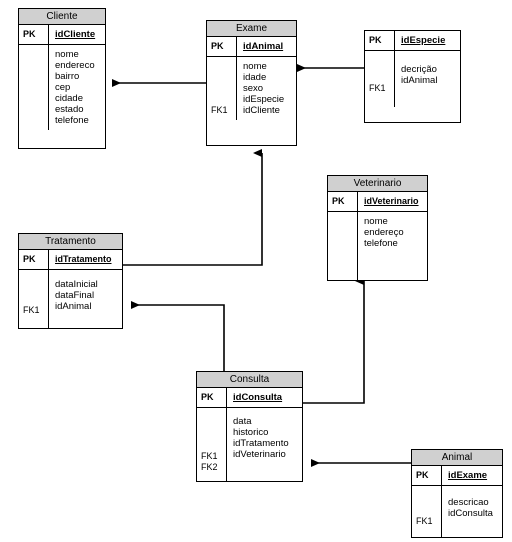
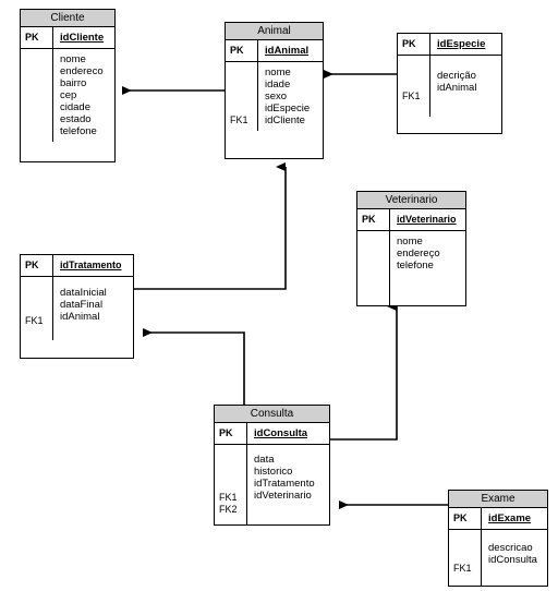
  Cliente
  PK
  idCliente
  nome
  endereco
  bairro
  cep
  cidade
  estado
  telefone
- Exame
+ Animal
  PK
  idAnimal
  FK1
  nome
  idade
  sexo
  idEspecie
  idCliente
  PK
  idEspecie
  FK1
  decrição
  idAnimal
  Veterinario
  PK
  idVeterinario
  nome
  endereço
  telefone
- Tratamento
  PK
  idTratamento
  FK1
  dataInicial
  dataFinal
  idAnimal
  Consulta
  PK
  idConsulta
  FK1
  FK2
  data
  historico
  idTratamento
  idVeterinario
- Animal
+ Exame
  PK
  idExame
  FK1
  descricao
  idConsulta
